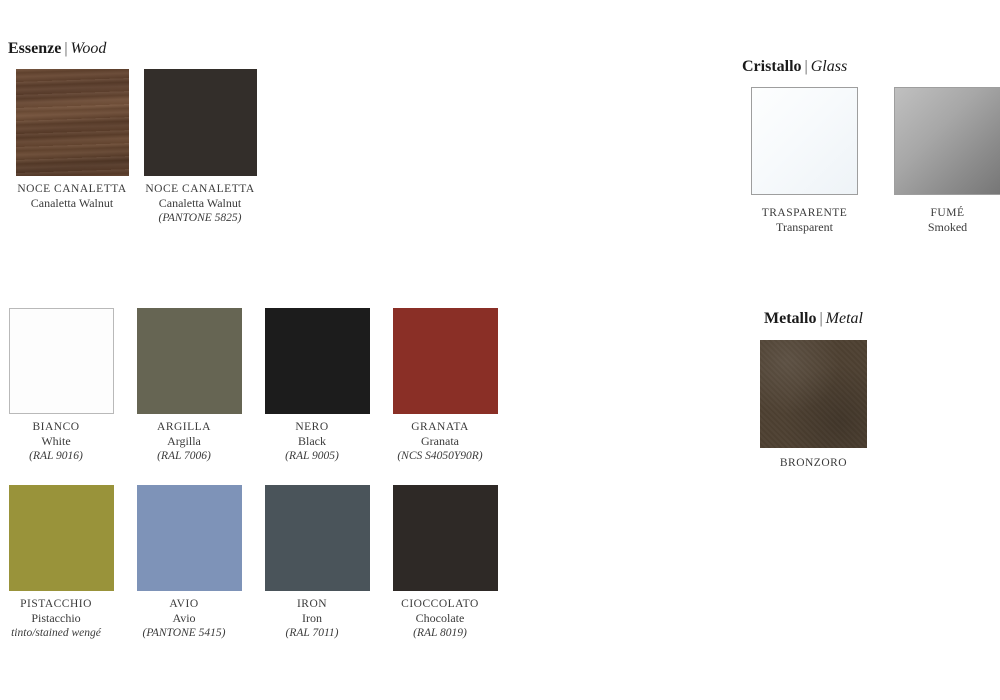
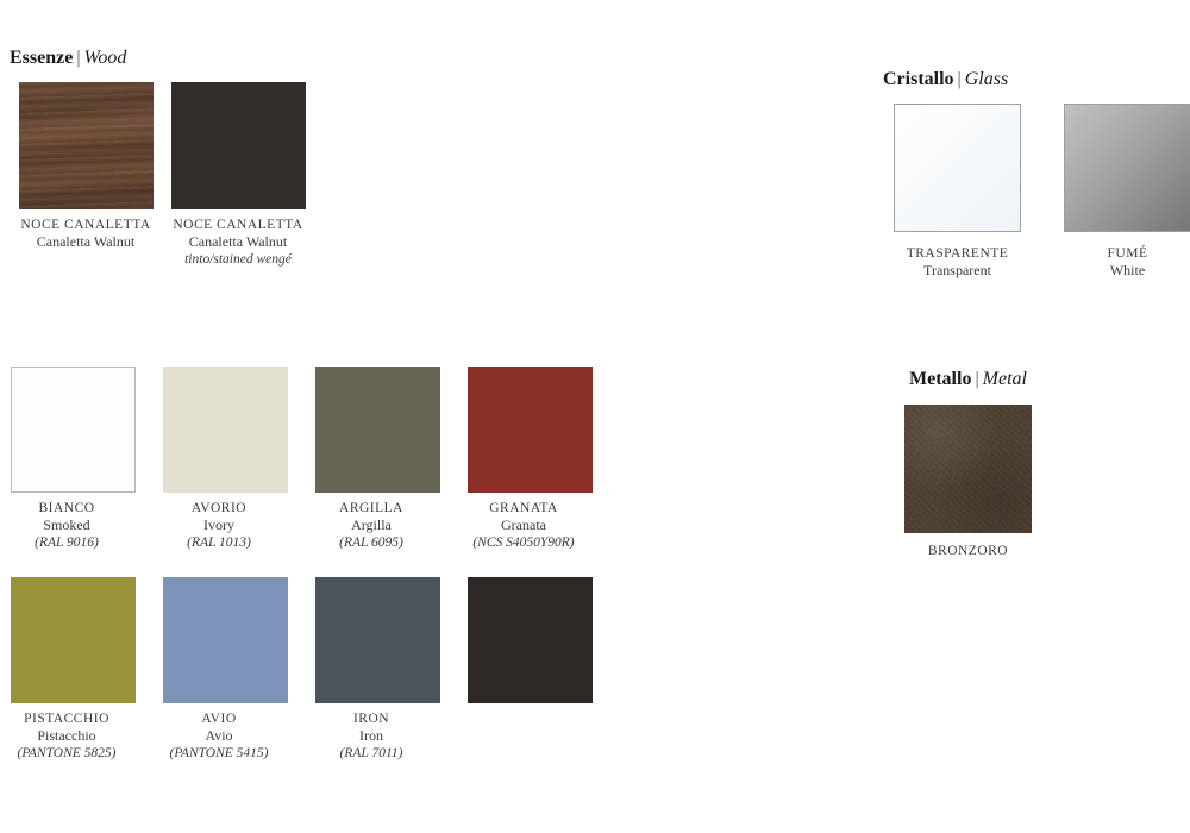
  Essenze | Wood
  NOCE CANALETTA
  Canaletta Walnut
  NOCE CANALETTA
  Canaletta Walnut
- (PANTONE 5825)
+ tinto/stained wengé
  Cristallo | Glass
  TRASPARENTE
  Transparent
  FUMÉ
- Smoked
+ White
  BIANCO
- White
+ Smoked
  (RAL 9016)
+ AVORIO
+ Ivory
+ (RAL 1013)
  ARGILLA
  Argilla
- (RAL 7006)
+ (RAL 6095)
- NERO
- Black
- (RAL 9005)
  GRANATA
  Granata
  (NCS S4050Y90R)
  PISTACCHIO
  Pistacchio
- tinto/stained wengé
+ (PANTONE 5825)
  AVIO
  Avio
  (PANTONE 5415)
  IRON
  Iron
  (RAL 7011)
- CIOCCOLATO
- Chocolate
- (RAL 8019)
  Metallo | Metal
  BRONZORO
